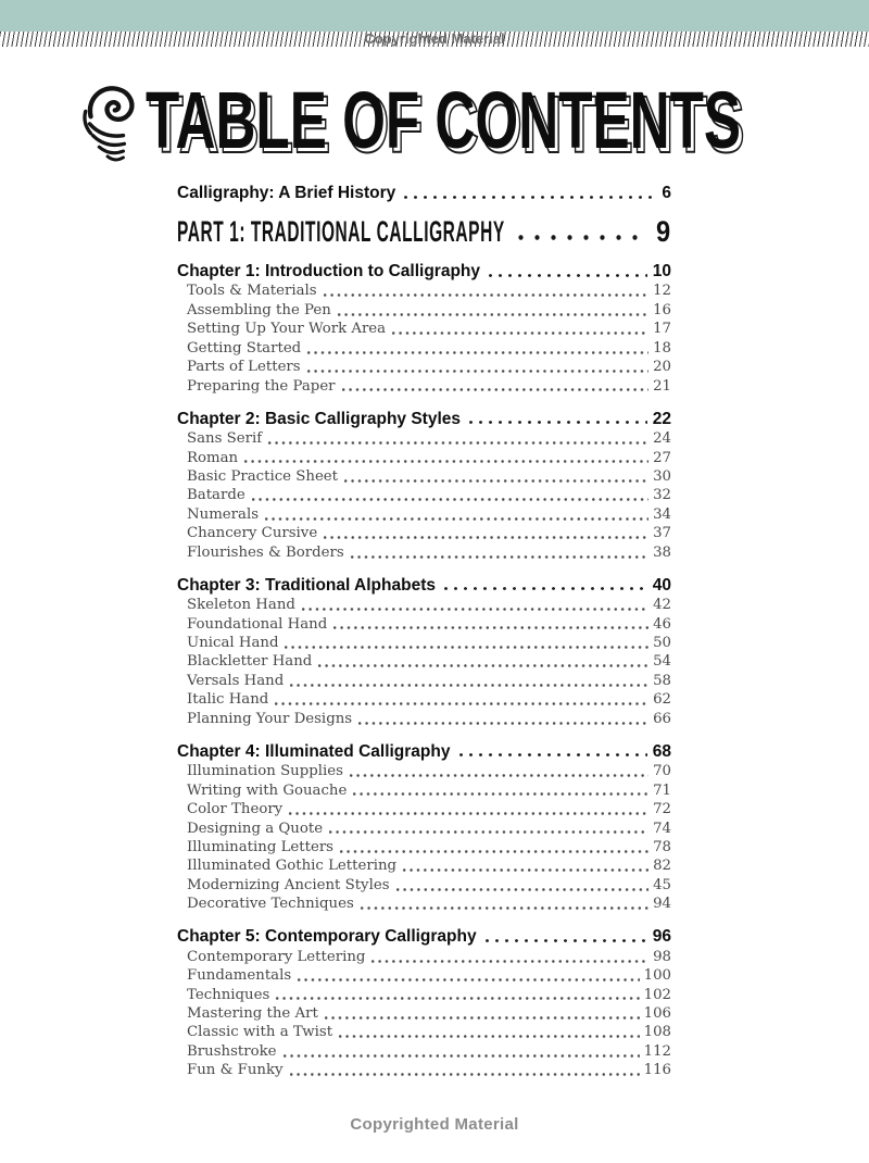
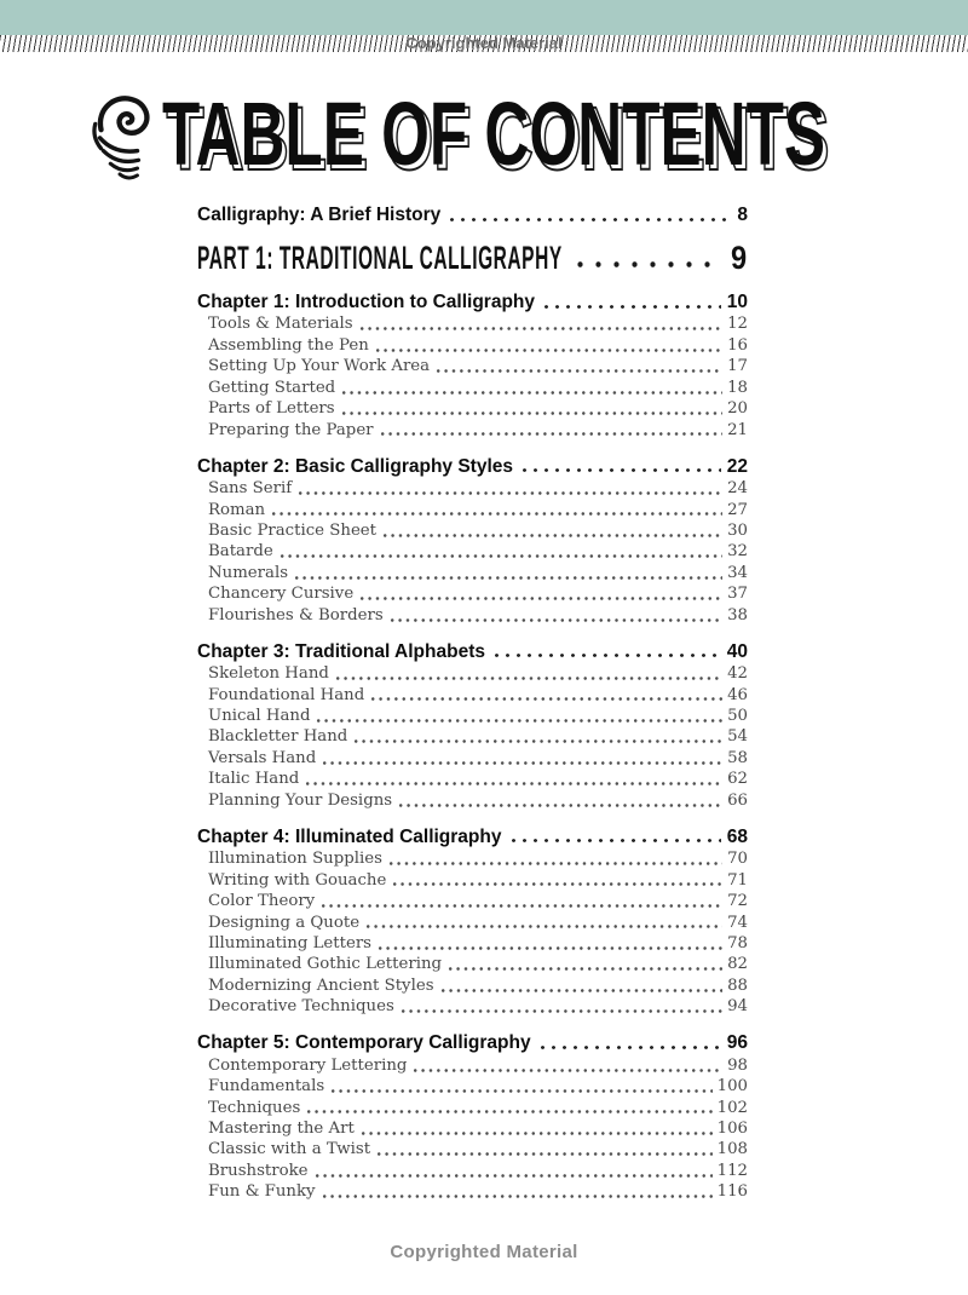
  Copyrighted Material
  TABLE OF CONTENTS
  Calligraphy: A Brief History
- 6
+ 8
  PART 1: TRADITIONAL CALLIGRAPHY
  9
  Chapter 1: Introduction to Calligraphy
  10
  Tools & Materials
  12
  Assembling the Pen
  16
  Setting Up Your Work Area
  17
  Getting Started
  18
  Parts of Letters
  20
  Preparing the Paper
  21
  Chapter 2: Basic Calligraphy Styles
  22
  Sans Serif
  24
  Roman
  27
  Basic Practice Sheet
  30
  Batarde
  32
  Numerals
  34
  Chancery Cursive
  37
  Flourishes & Borders
  38
  Chapter 3: Traditional Alphabets
  40
  Skeleton Hand
  42
  Foundational Hand
  46
  Unical Hand
  50
  Blackletter Hand
  54
  Versals Hand
  58
  Italic Hand
  62
  Planning Your Designs
  66
  Chapter 4: Illuminated Calligraphy
  68
  Illumination Supplies
  70
  Writing with Gouache
  71
  Color Theory
  72
  Designing a Quote
  74
  Illuminating Letters
  78
  Illuminated Gothic Lettering
  82
  Modernizing Ancient Styles
- 45
+ 88
  Decorative Techniques
  94
  Chapter 5: Contemporary Calligraphy
  96
  Contemporary Lettering
  98
  Fundamentals
  100
  Techniques
  102
  Mastering the Art
  106
  Classic with a Twist
  108
  Brushstroke
  112
  Fun & Funky
  116
  Copyrighted Material
